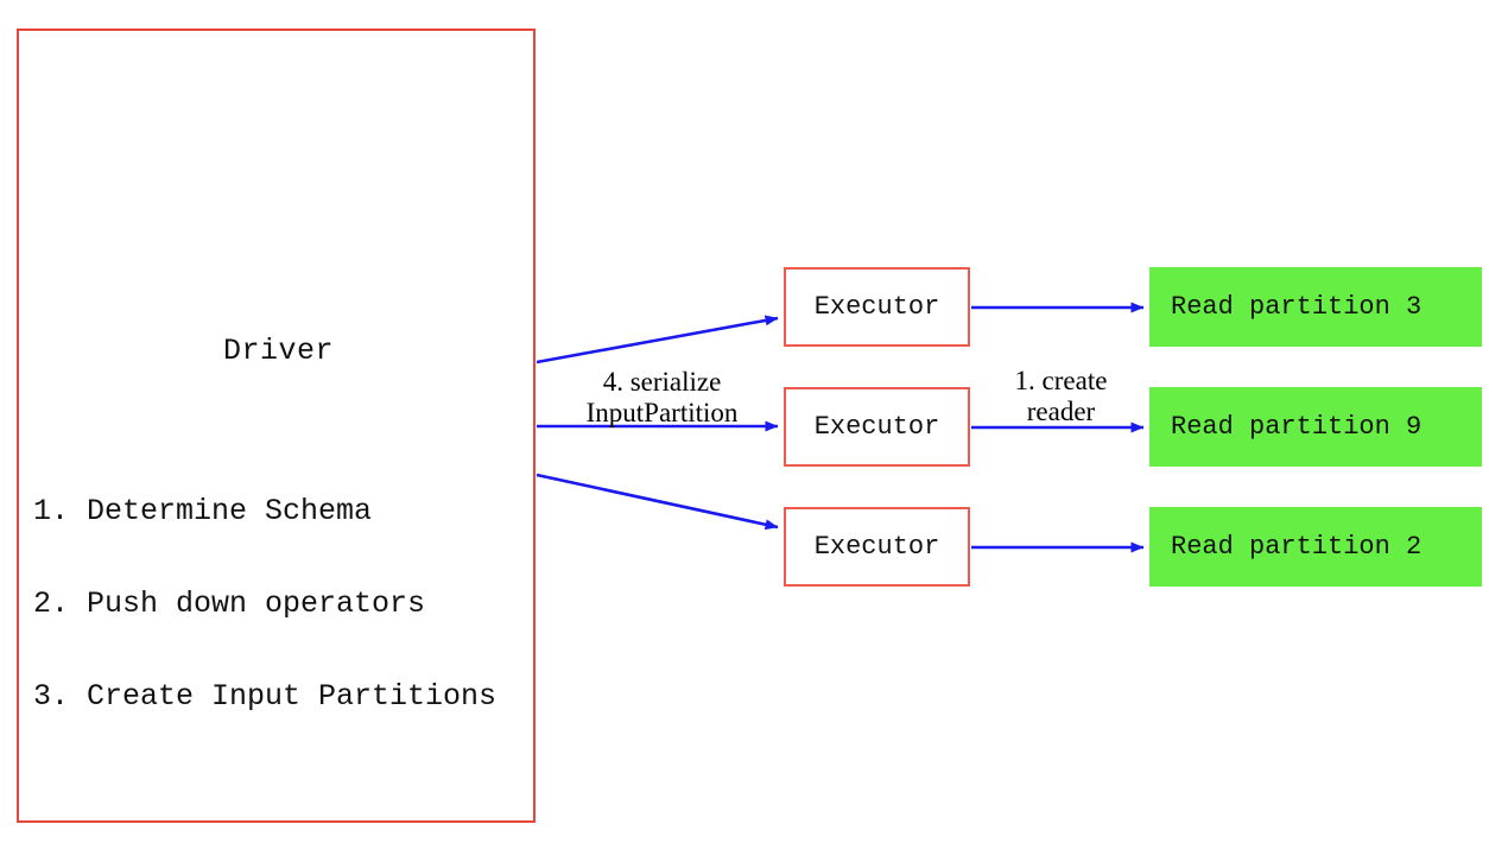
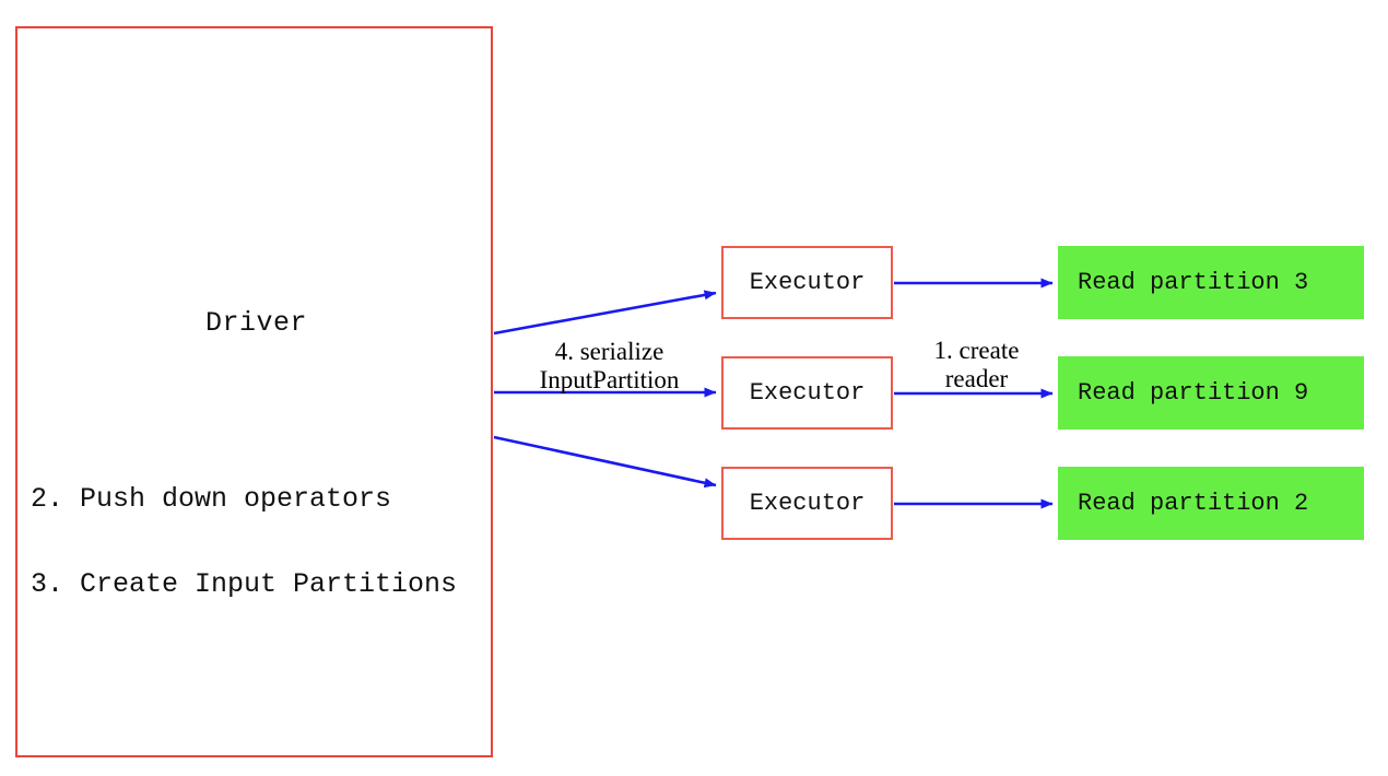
  Driver
- 1. Determine Schema
  2. Push down operators
  3. Create Input Partitions
  Executor
  Executor
  Executor
  Read partition 3
  Read partition 9
  Read partition 2
  4. serialize
  InputPartition
  1. create
  reader
